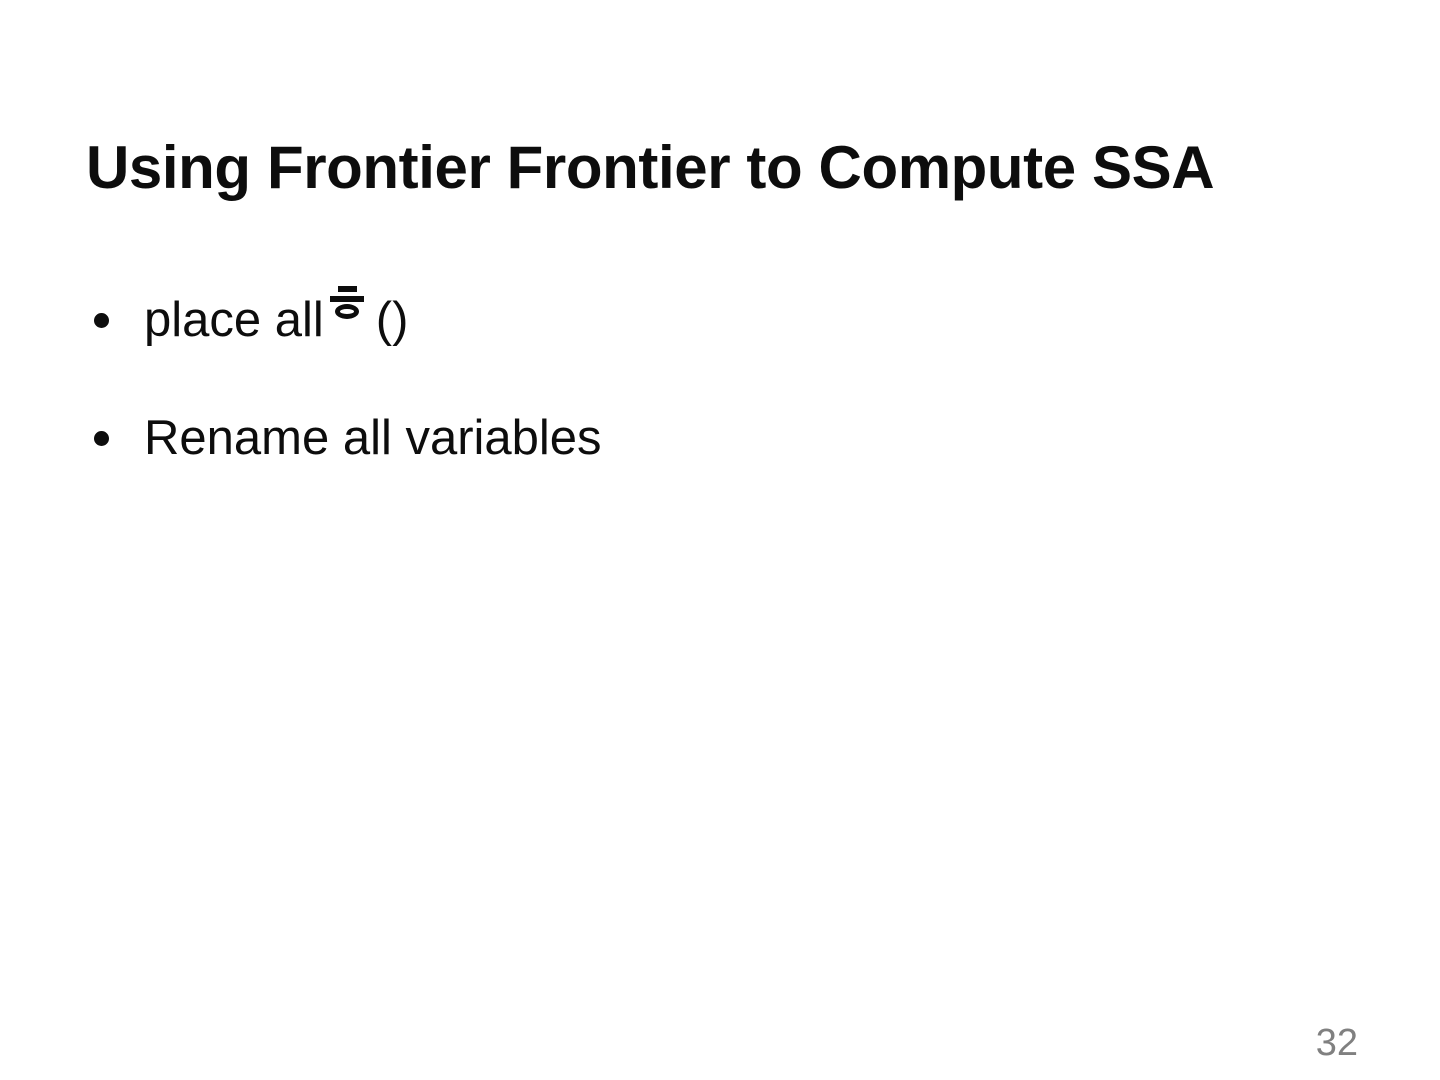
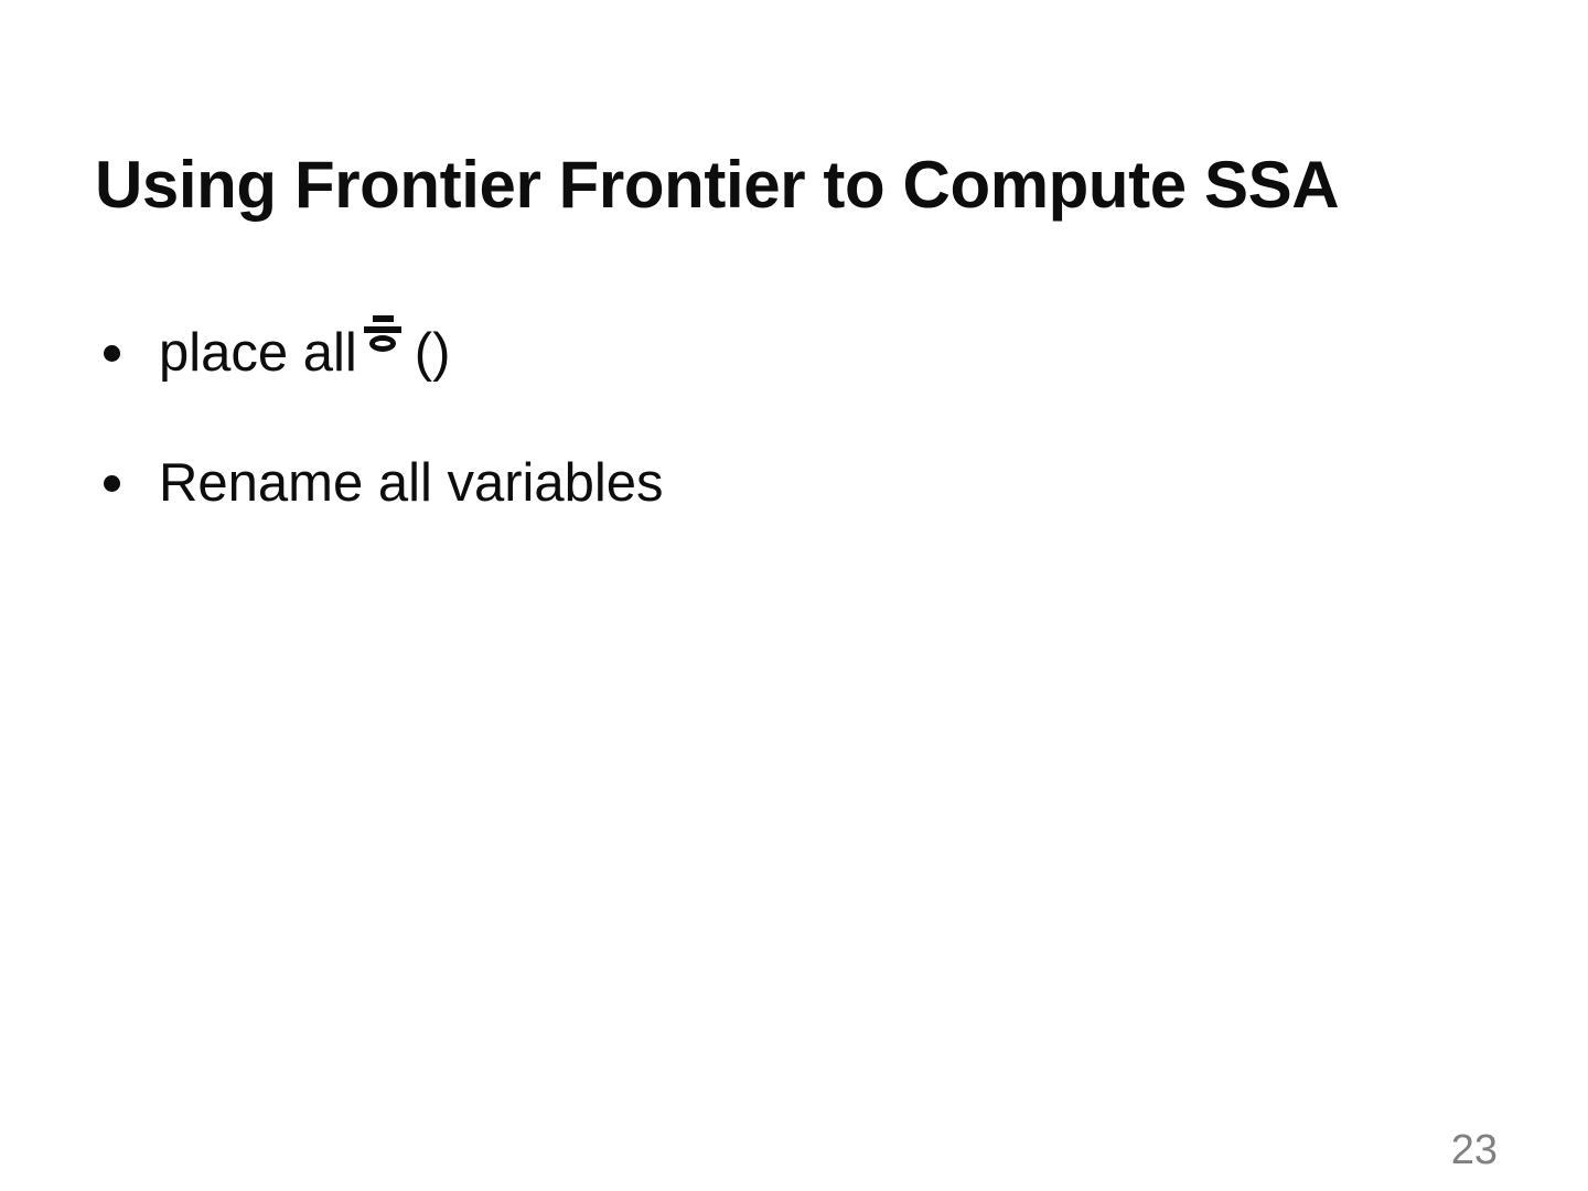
  Using Frontier Frontier to Compute SSA
  place all ()
  Rename all variables
- 32
+ 23
